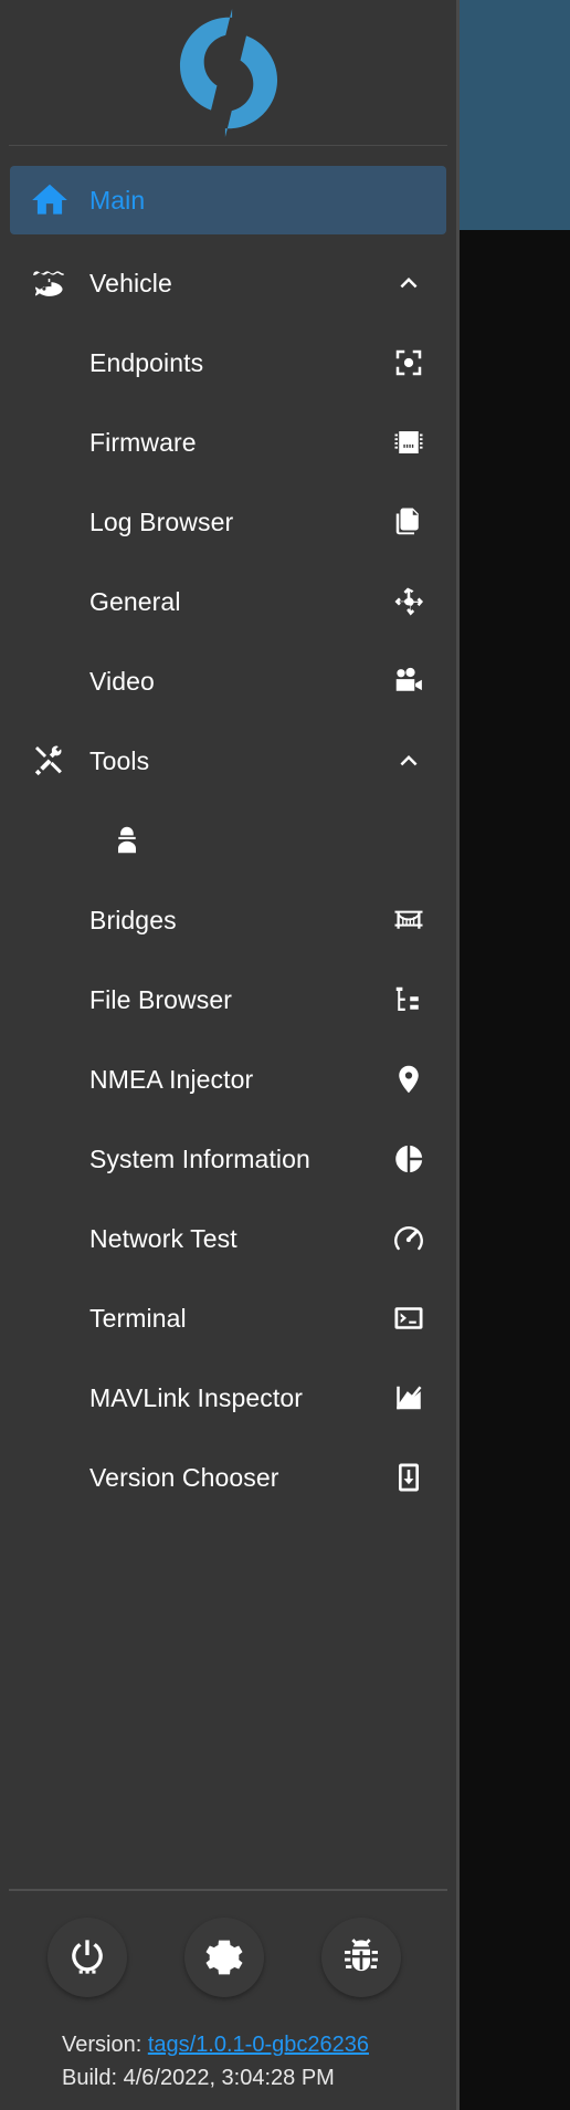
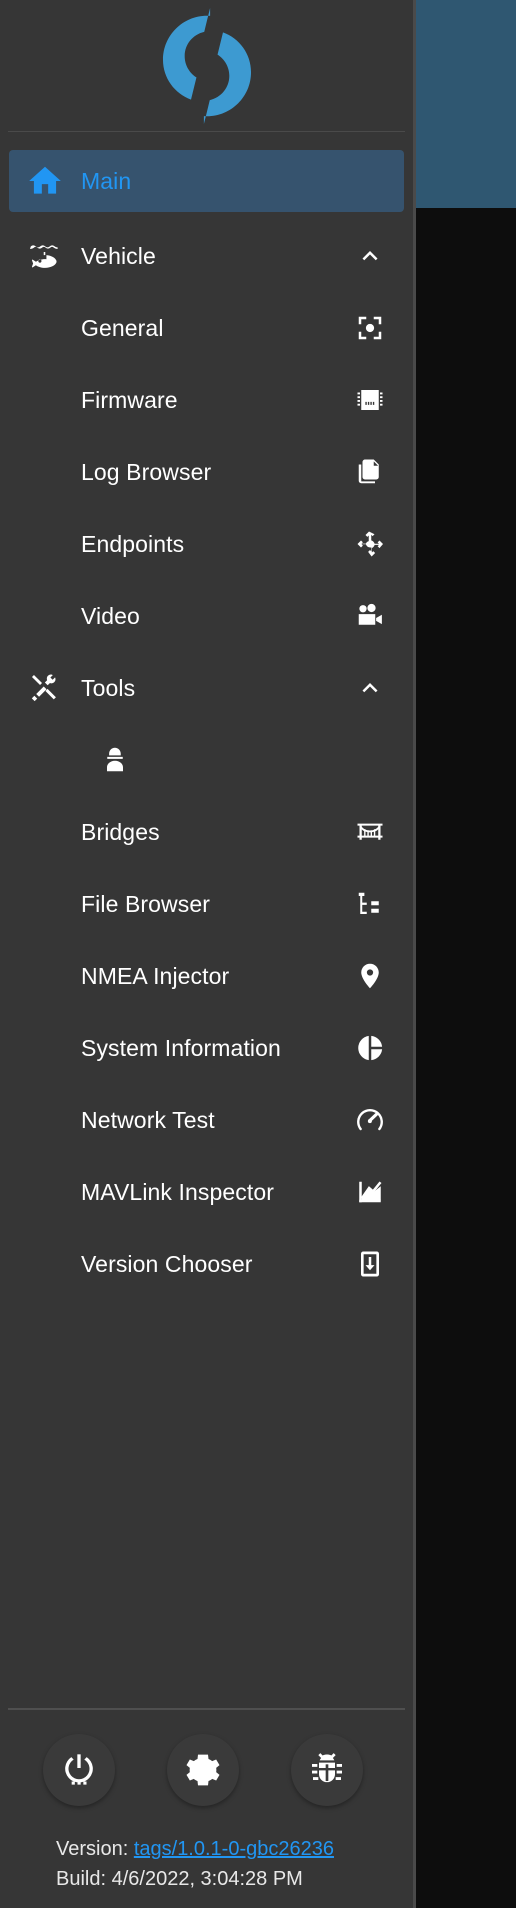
  Main
  Vehicle
- Endpoints
+ General
  Firmware
  Log Browser
- General
+ Endpoints
  Video
  Tools
  Bridges
  File Browser
  NMEA Injector
  System Information
  Network Test
- Terminal
  MAVLink Inspector
  Version Chooser
  Version: tags/1.0.1-0-gbc26236
  Build: 4/6/2022, 3:04:28 PM
